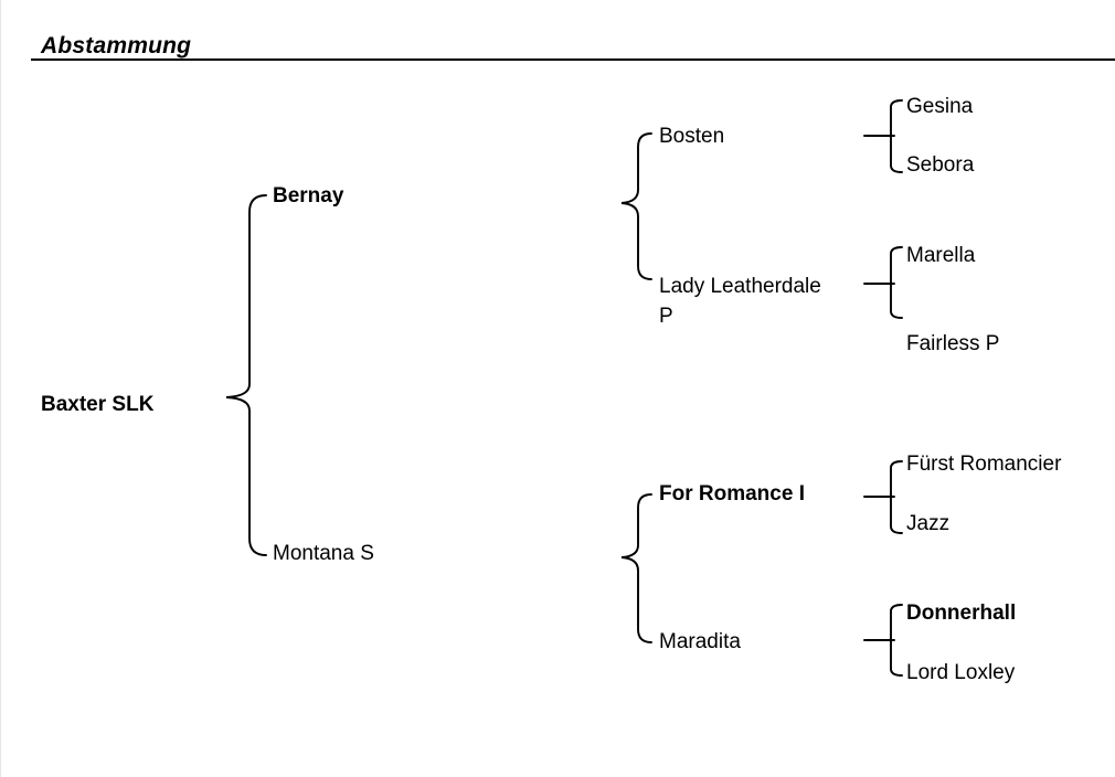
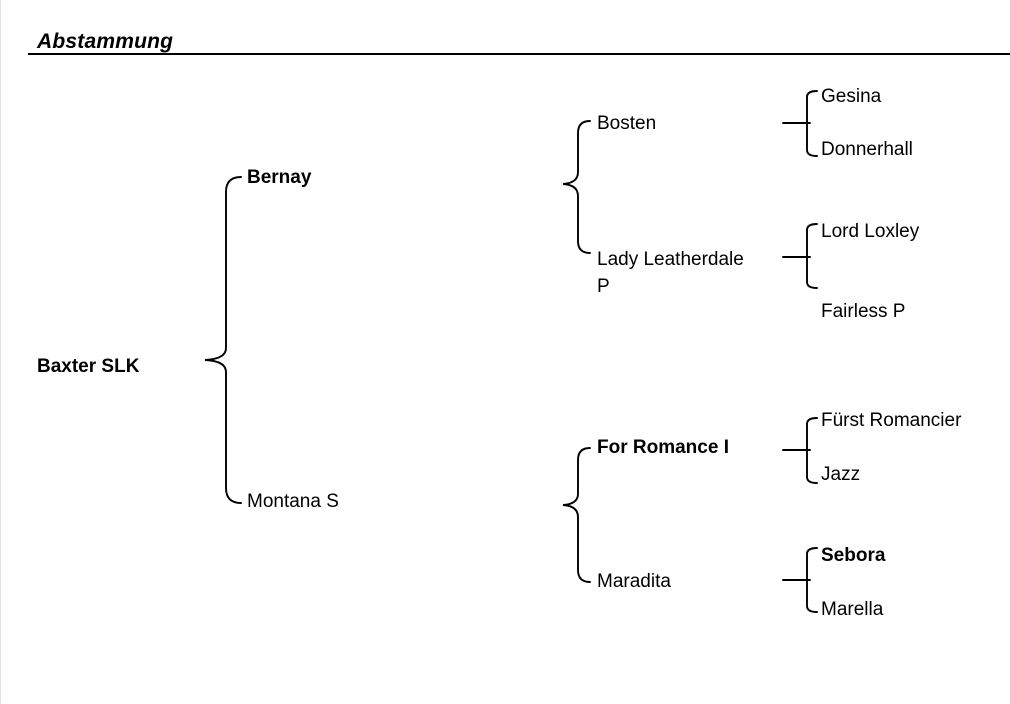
  Abstammung
  Baxter SLK
  Bernay
  Montana S
  Bosten
  Lady Leatherdale P
  For Romance I
  Maradita
  Gesina
- Sebora
+ Donnerhall
- Marella
+ Lord Loxley
  Fairless P
  Fürst Romancier
  Jazz
- Donnerhall
+ Sebora
- Lord Loxley
+ Marella
